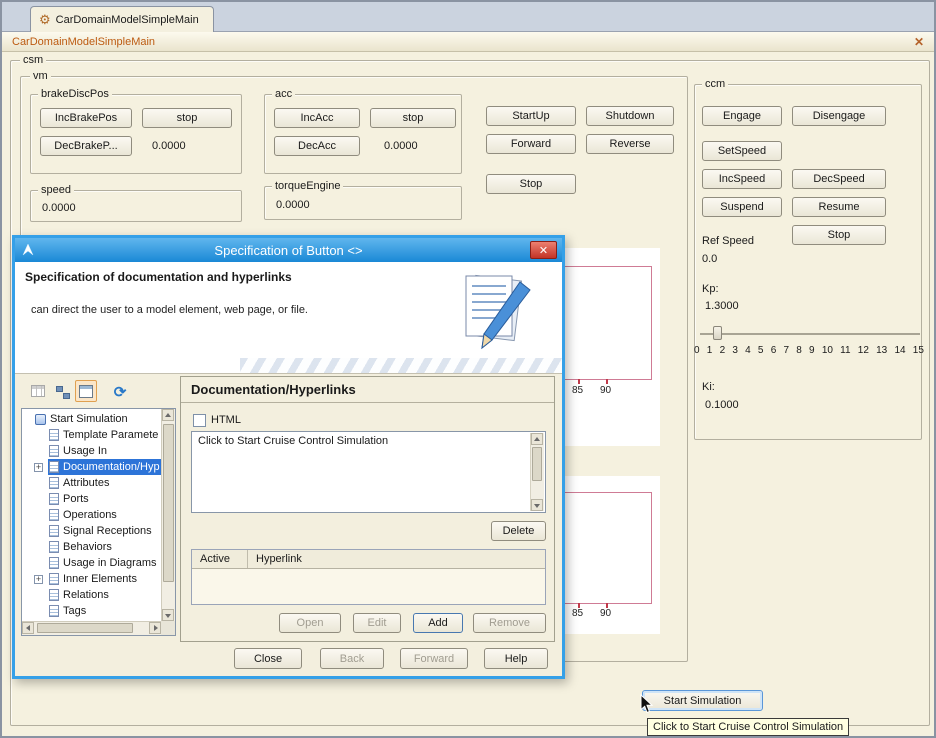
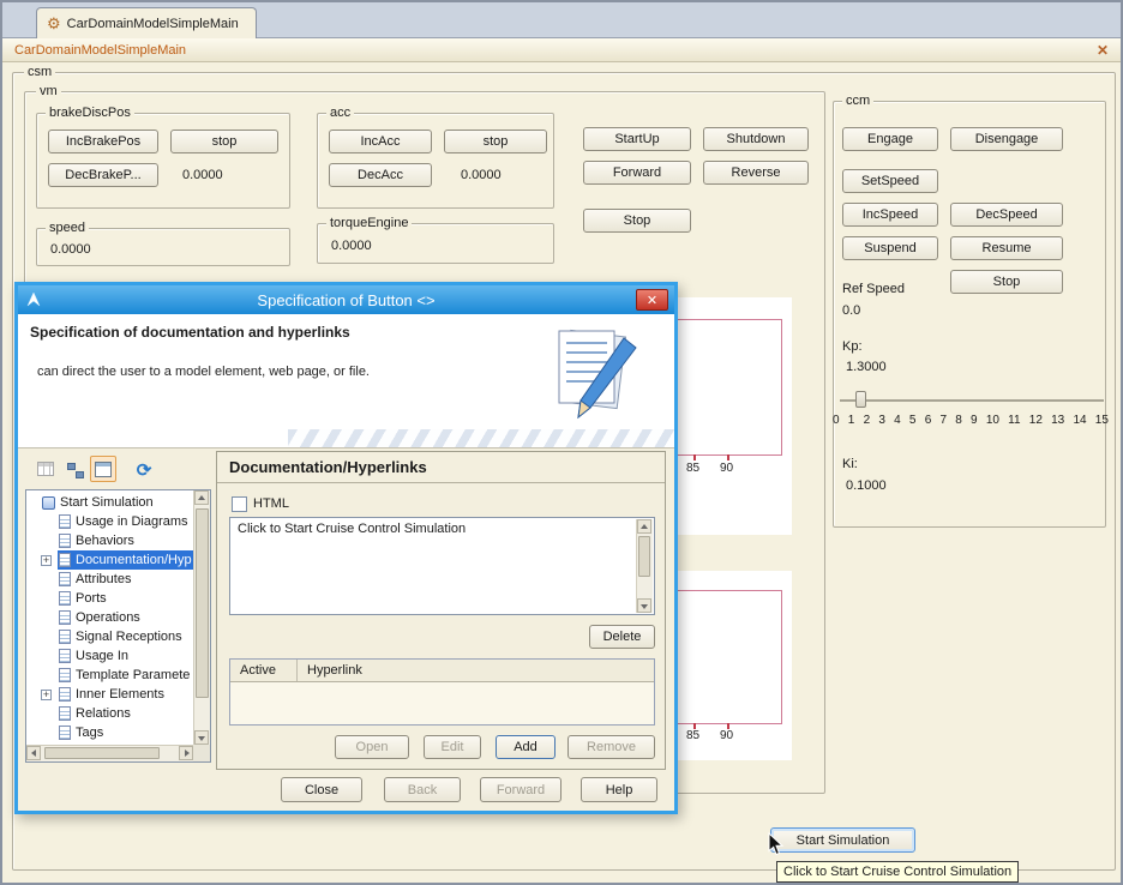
  ⚙
  CarDomainModelSimpleMain
  CarDomainModelSimpleMain
  ✕
  csm
  vm
  brakeDiscPos
  IncBrakePos
  stop
  DecBrakeP...
  0.0000
  acc
  IncAcc
  stop
  DecAcc
  0.0000
  StartUp
  Shutdown
  Forward
  Reverse
  Stop
  speed
  0.0000
  torqueEngine
  0.0000
  85
  90
  85
  90
  ccm
  Engage
  Disengage
  SetSpeed
  IncSpeed
  DecSpeed
  Suspend
  Resume
  Stop
  Ref Speed
  0.0
  Kp:
  1.3000
  0
  1
  2
  3
  4
  5
  6
  7
  8
  9
  10
  11
  12
  13
  14
  15
  Ki:
  0.1000
  Start Simulation
  Specification of Button <>
  ✕
  Specification of documentation and hyperlinks
  can direct the user to a model element, web page, or file.
  ⟳
  Start Simulation
- Template Paramete
+ Usage in Diagrams
- Usage In
+ Behaviors
  +
  Documentation/Hyp
  Attributes
  Ports
  Operations
  Signal Receptions
- Behaviors
+ Usage In
- Usage in Diagrams
+ Template Paramete
  +
  Inner Elements
  Relations
  Tags
  Documentation/Hyperlinks
  HTML
  Click to Start Cruise Control Simulation
  Delete
  Active
  Hyperlink
  Open
  Edit
  Add
  Remove
  Close
  Back
  Forward
  Help
  Click to Start Cruise Control Simulation
